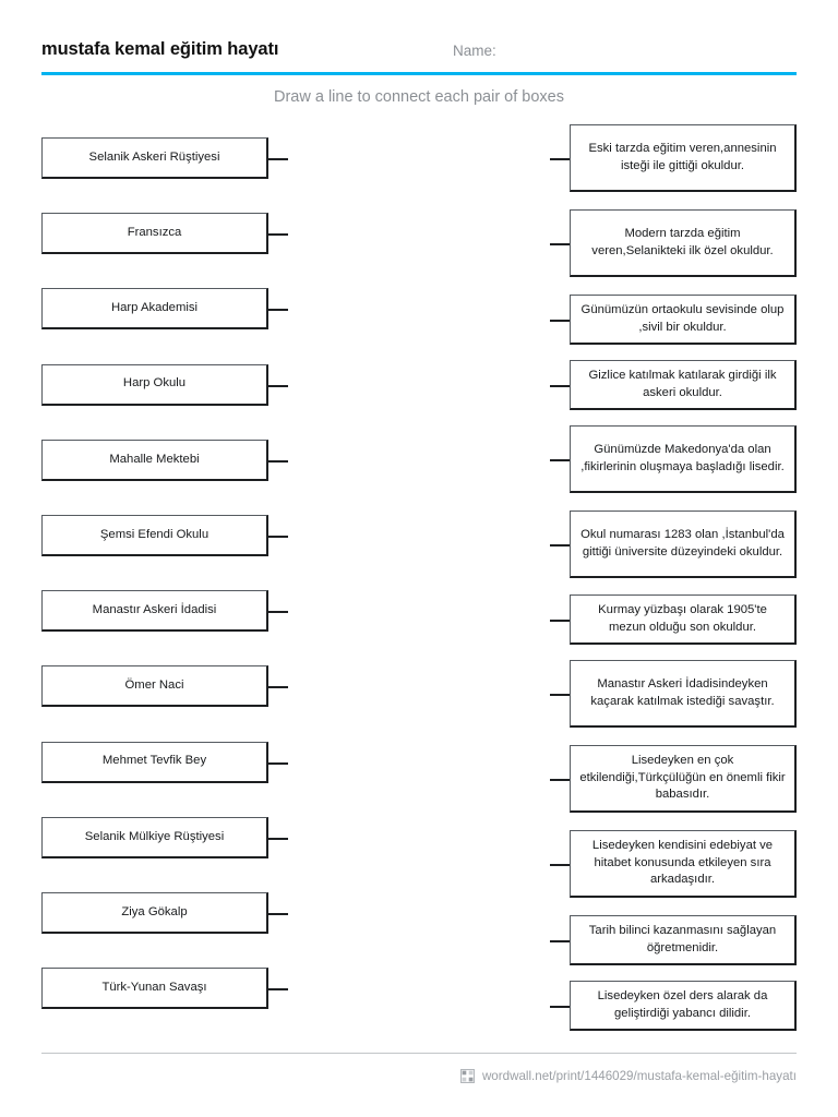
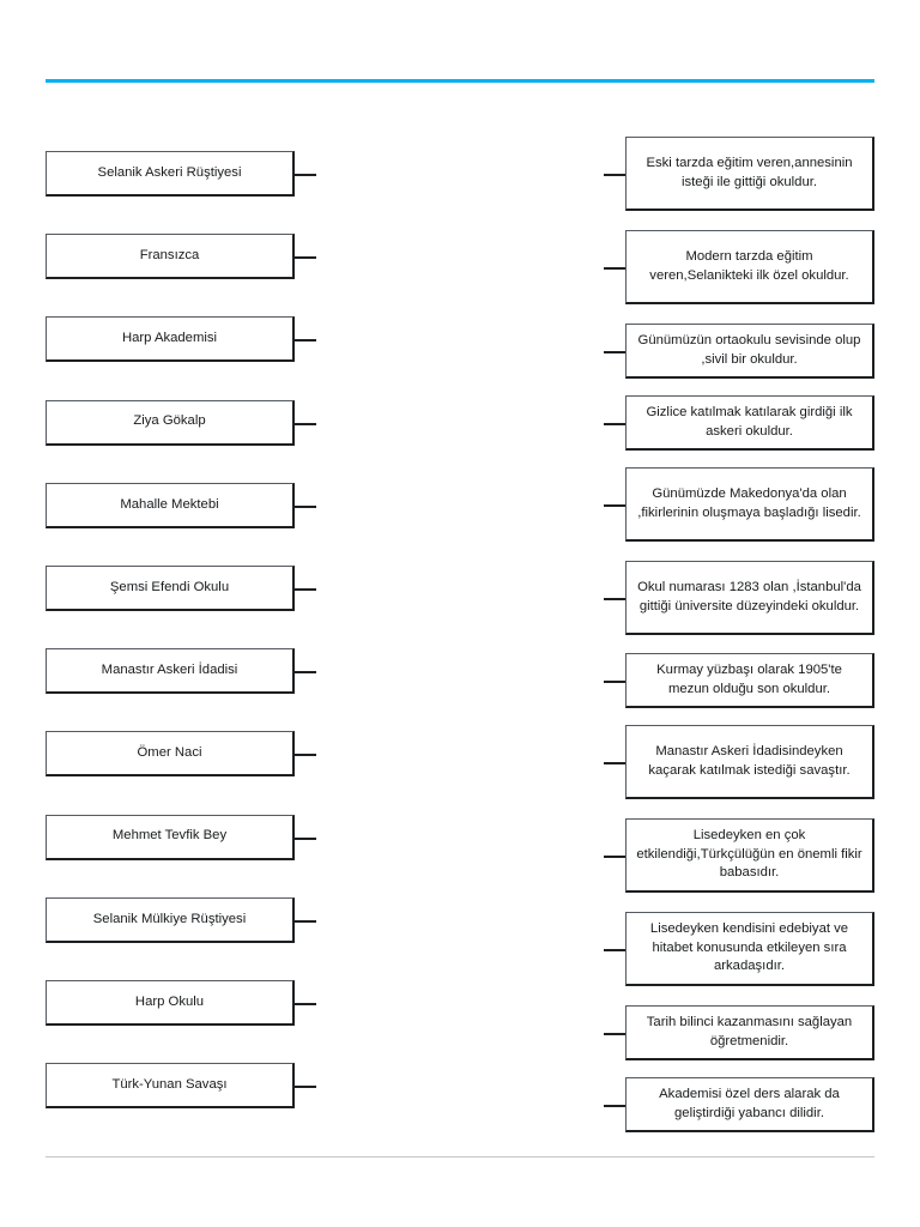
- mustafa kemal eğitim hayatı
- Name:
- Draw a line to connect each pair of boxes
  Selanik Askeri Rüştiyesi
  Fransızca
  Harp Akademisi
- Harp Okulu
+ Ziya Gökalp
  Mahalle Mektebi
  Şemsi Efendi Okulu
  Manastır Askeri İdadisi
  Ömer Naci
  Mehmet Tevfik Bey
  Selanik Mülkiye Rüştiyesi
- Ziya Gökalp
+ Harp Okulu
  Türk-Yunan Savaşı
  Eski tarzda eğitim veren,annesinin isteği ile gittiği okuldur.
  Modern tarzda eğitim veren,Selanikteki ilk özel okuldur.
  Günümüzün ortaokulu sevisinde olup ,sivil bir okuldur.
  Gizlice katılmak katılarak girdiği ilk askeri okuldur.
  Günümüzde Makedonya'da olan ,fikirlerinin oluşmaya başladığı lisedir.
  Okul numarası 1283 olan ,İstanbul'da gittiği üniversite düzeyindeki okuldur.
  Kurmay yüzbaşı olarak 1905'te mezun olduğu son okuldur.
  Manastır Askeri İdadisindeyken kaçarak katılmak istediği savaştır.
  Lisedeyken en çok etkilendiği,Türkçülüğün en önemli fikir babasıdır.
  Lisedeyken kendisini edebiyat ve hitabet konusunda etkileyen sıra arkadaşıdır.
  Tarih bilinci kazanmasını sağlayan öğretmenidir.
- Lisedeyken özel ders alarak da geliştirdiği yabancı dilidir.
+ Akademisi özel ders alarak da geliştirdiği yabancı dilidir.
- wordwall.net/print/1446029/mustafa-kemal-eğitim-hayatı
